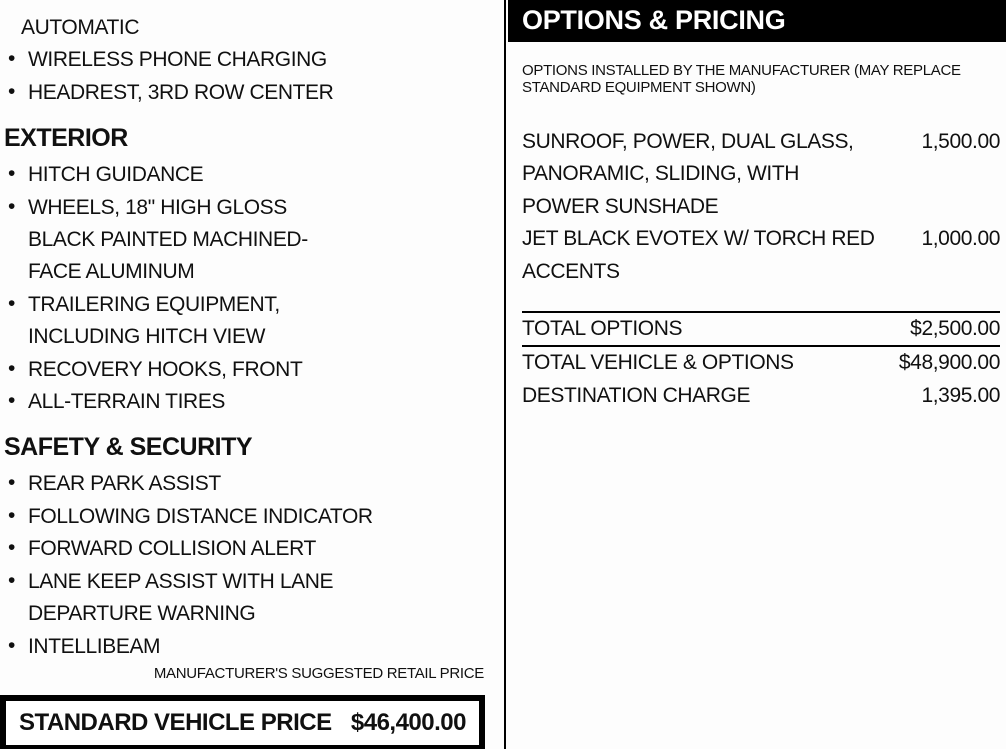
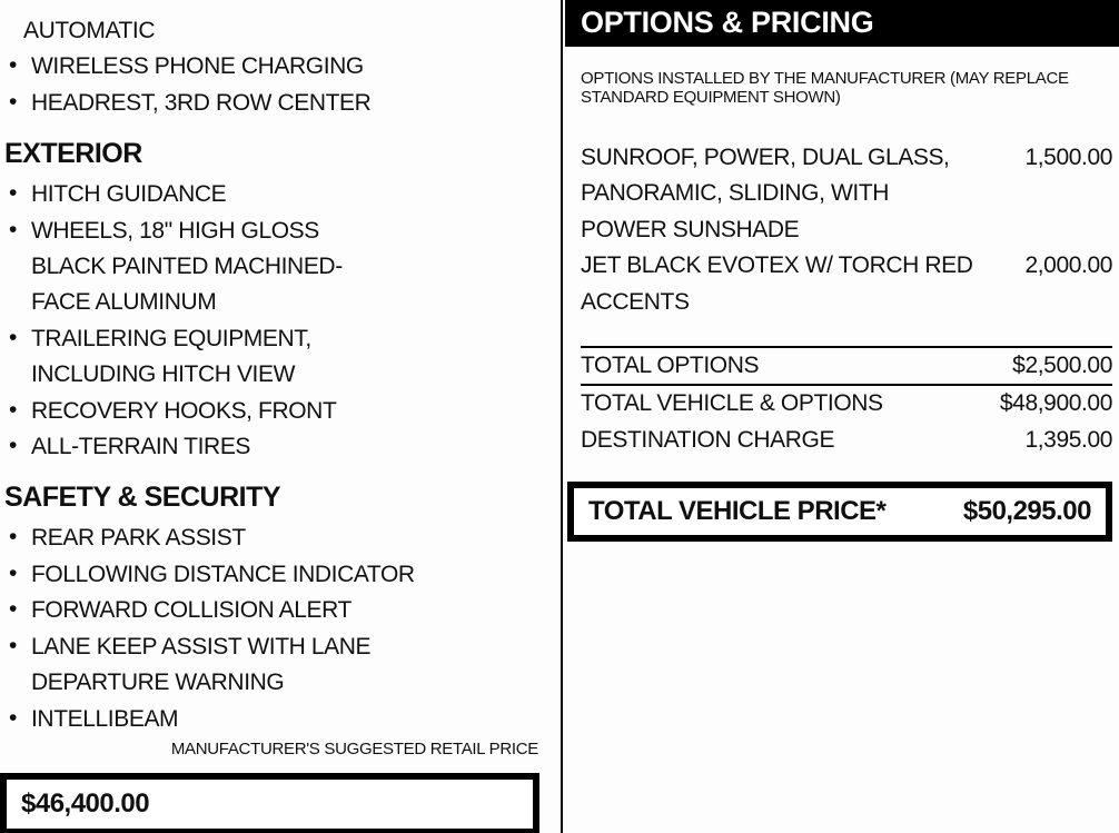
  AUTOMATIC
  •
  WIRELESS PHONE CHARGING
  •
  HEADREST, 3RD ROW CENTER
  EXTERIOR
  •
  HITCH GUIDANCE
  •
  WHEELS, 18" HIGH GLOSS
  BLACK PAINTED MACHINED-
  FACE ALUMINUM
  •
  TRAILERING EQUIPMENT,
  INCLUDING HITCH VIEW
  •
  RECOVERY HOOKS, FRONT
  •
  ALL-TERRAIN TIRES
  SAFETY & SECURITY
  •
  REAR PARK ASSIST
  •
  FOLLOWING DISTANCE INDICATOR
  •
  FORWARD COLLISION ALERT
  •
  LANE KEEP ASSIST WITH LANE
  DEPARTURE WARNING
  •
  INTELLIBEAM
  MANUFACTURER'S SUGGESTED RETAIL PRICE
- STANDARD VEHICLE PRICE
  $46,400.00
  OPTIONS & PRICING
  OPTIONS INSTALLED BY THE MANUFACTURER (MAY REPLACE
  STANDARD EQUIPMENT SHOWN)
  SUNROOF, POWER, DUAL GLASS,
  PANORAMIC, SLIDING, WITH
  POWER SUNSHADE
  1,500.00
  JET BLACK EVOTEX W/ TORCH RED
  ACCENTS
- 1,000.00
+ 2,000.00
  TOTAL OPTIONS
  $2,500.00
  TOTAL VEHICLE & OPTIONS
  $48,900.00
  DESTINATION CHARGE
  1,395.00
+ TOTAL VEHICLE PRICE*
+ $50,295.00
